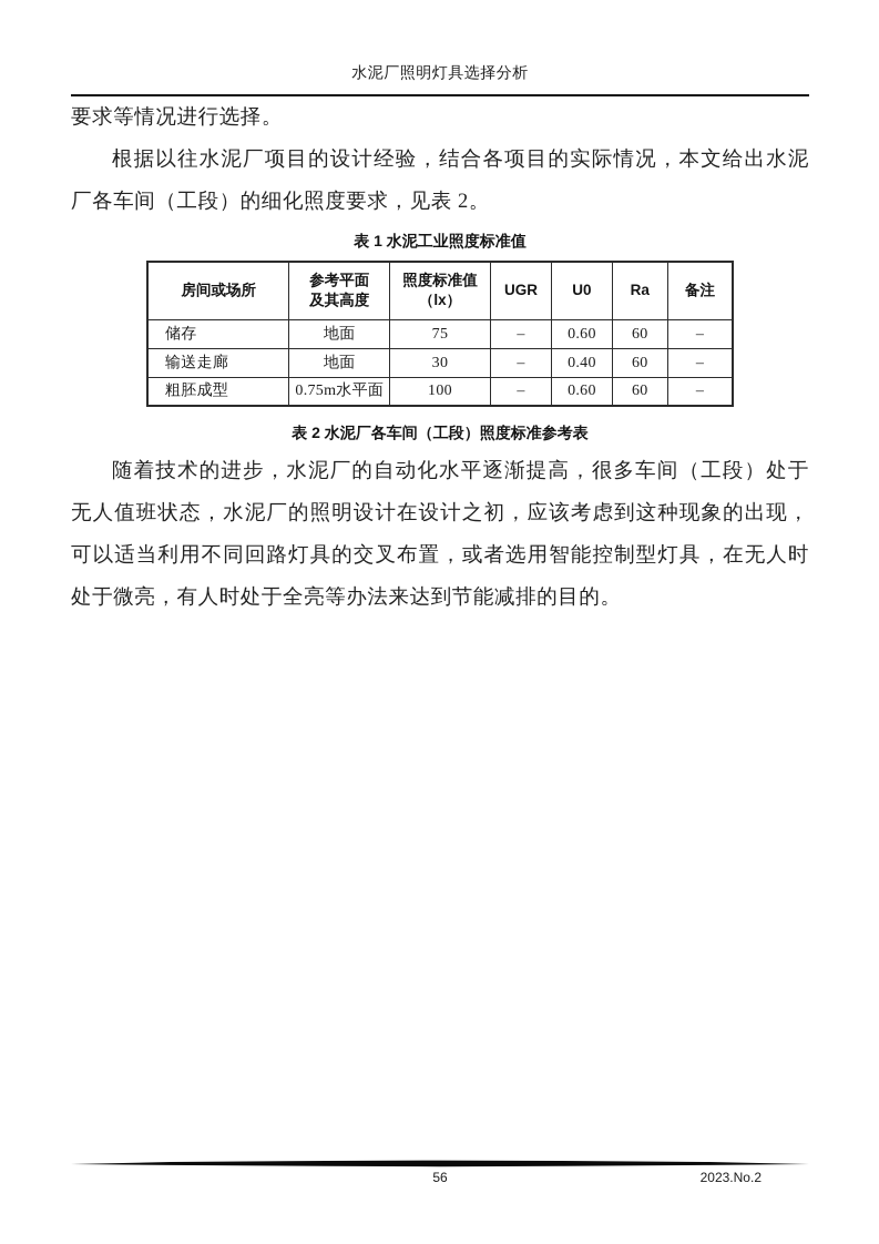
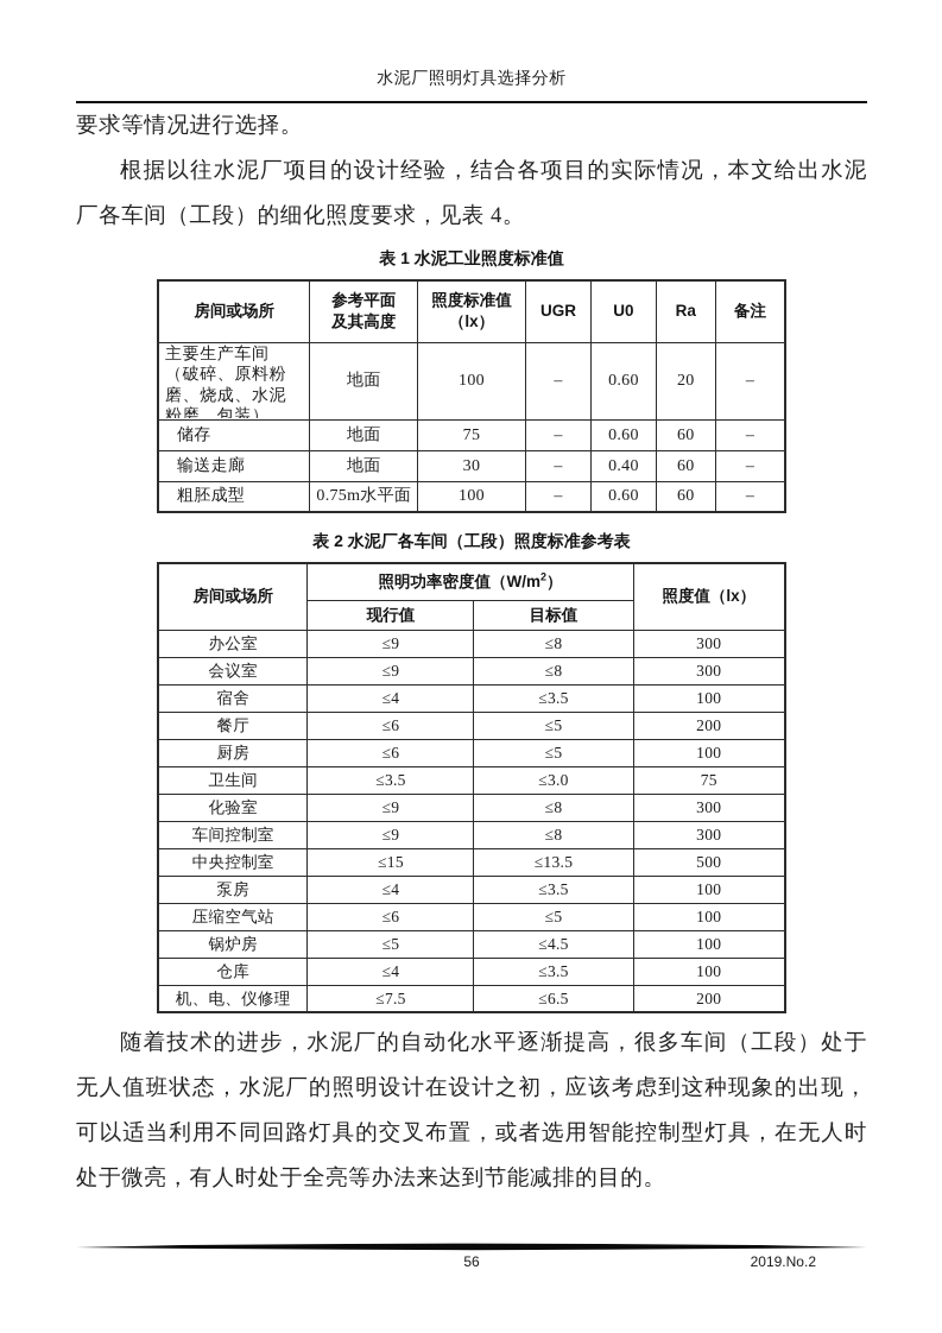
  水泥厂照明灯具选择分析
  要求等情况进行选择。
- 根据以往水泥厂项目的设计经验，结合各项目的实际情况，本文给出水泥厂各车间（工段）的细化照度要求，见表 2。
+ 根据以往水泥厂项目的设计经验，结合各项目的实际情况，本文给出水泥厂各车间（工段）的细化照度要求，见表 4。
  表 1 水泥工业照度标准值
  房间或场所	参考平面 及其高度	照度标准值 （lx）	UGR	U0	Ra	备注
+ 主要生产车间（破碎、原料粉磨、烧成、水泥粉磨、包装）	地面	100	–	0.60	20	–
  储存	地面	75	–	0.60	60	–
  输送走廊	地面	30	–	0.40	60	–
  粗胚成型	0.75m水平面	100	–	0.60	60	–
  表 2 水泥厂各车间（工段）照度标准参考表
+ 房间或场所	照明功率密度值（W/m2）	照度值（lx）
+ 现行值	目标值
+ 办公室	≤9	≤8	300
+ 会议室	≤9	≤8	300
+ 宿舍	≤4	≤3.5	100
+ 餐厅	≤6	≤5	200
+ 厨房	≤6	≤5	100
+ 卫生间	≤3.5	≤3.0	75
+ 化验室	≤9	≤8	300
+ 车间控制室	≤9	≤8	300
+ 中央控制室	≤15	≤13.5	500
+ 泵房	≤4	≤3.5	100
+ 压缩空气站	≤6	≤5	100
+ 锅炉房	≤5	≤4.5	100
+ 仓库	≤4	≤3.5	100
+ 机、电、仪修理	≤7.5	≤6.5	200
  随着技术的进步，水泥厂的自动化水平逐渐提高，很多车间（工段）处于无人值班状态，水泥厂的照明设计在设计之初，应该考虑到这种现象的出现，可以适当利用不同回路灯具的交叉布置，或者选用智能控制型灯具，在无人时处于微亮，有人时处于全亮等办法来达到节能减排的目的。
  56
- 2023.No.2
+ 2019.No.2
